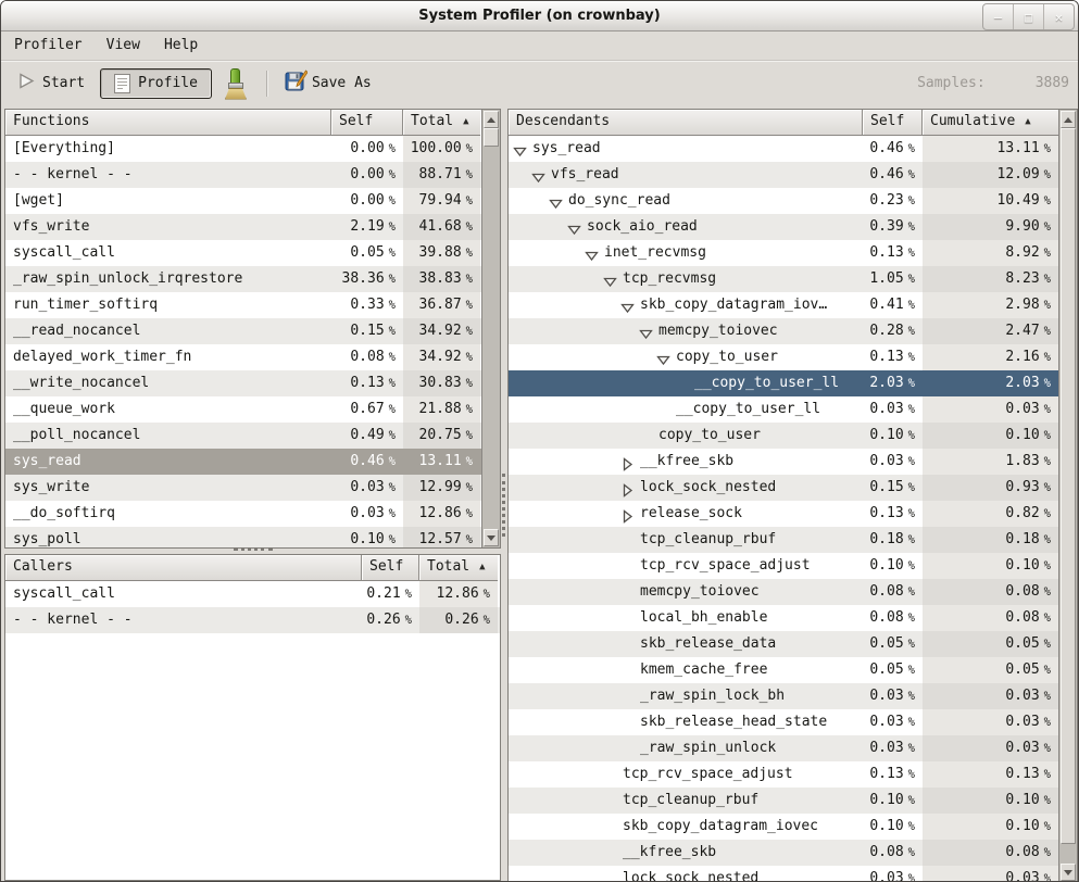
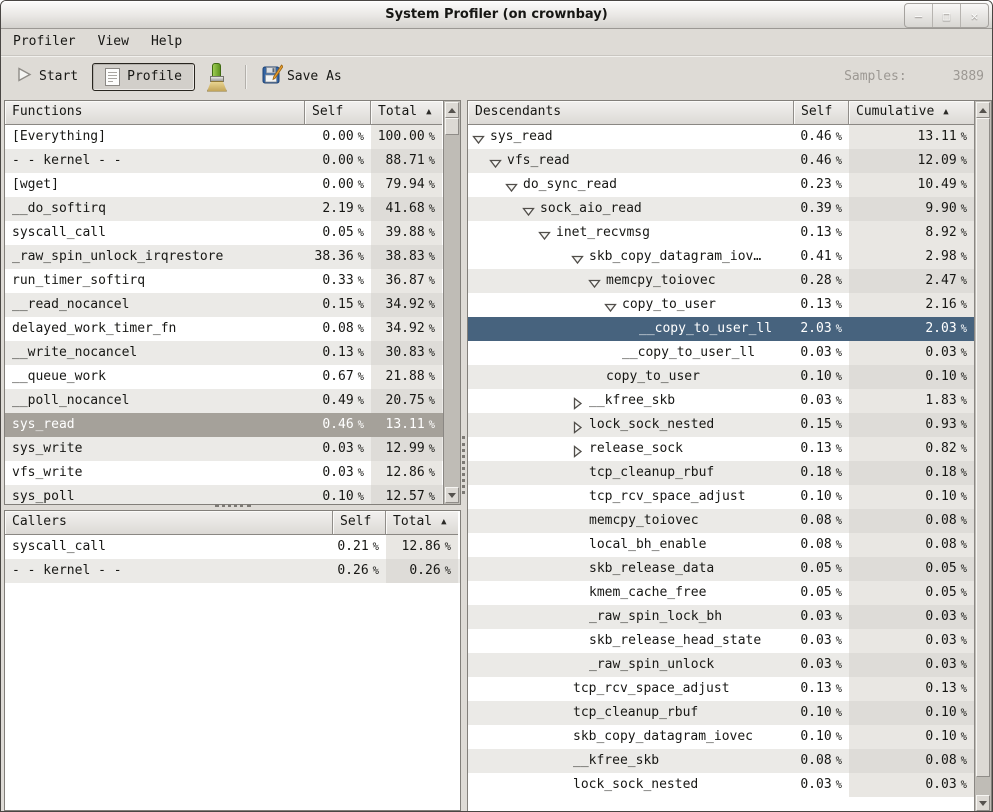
  System Profiler (on crownbay)
  –
  □
  ✕
  Profiler
  View
  Help
  Start
  Profile
  Save As
  Samples:
  3889
  Functions
  Self
  Total ▲
  [Everything]
  0.00 %
  100.00 %
  - - kernel - -
  0.00 %
  88.71 %
  [wget]
  0.00 %
  79.94 %
- vfs_write
+ __do_softirq
  2.19 %
  41.68 %
  syscall_call
  0.05 %
  39.88 %
  _raw_spin_unlock_irqrestore
  38.36 %
  38.83 %
  run_timer_softirq
  0.33 %
  36.87 %
  __read_nocancel
  0.15 %
  34.92 %
  delayed_work_timer_fn
  0.08 %
  34.92 %
  __write_nocancel
  0.13 %
  30.83 %
  __queue_work
  0.67 %
  21.88 %
  __poll_nocancel
  0.49 %
  20.75 %
  sys_read
  0.46 %
  13.11 %
  sys_write
  0.03 %
  12.99 %
- __do_softirq
+ vfs_write
  0.03 %
  12.86 %
  sys_poll
  0.10 %
  12.57 %
  Callers
  Self
  Total ▲
  syscall_call
  0.21 %
  12.86 %
  - - kernel - -
  0.26 %
  0.26 %
  Descendants
  Self
  Cumulative ▲
  sys_read
  0.46 %
  13.11 %
  vfs_read
  0.46 %
  12.09 %
  do_sync_read
  0.23 %
  10.49 %
  sock_aio_read
  0.39 %
  9.90 %
  inet_recvmsg
  0.13 %
  8.92 %
- tcp_recvmsg
- 1.05 %
- 8.23 %
  skb_copy_datagram_iov…
  0.41 %
  2.98 %
  memcpy_toiovec
  0.28 %
  2.47 %
  copy_to_user
  0.13 %
  2.16 %
  __copy_to_user_ll
  2.03 %
  2.03 %
  __copy_to_user_ll
  0.03 %
  0.03 %
  copy_to_user
  0.10 %
  0.10 %
  __kfree_skb
  0.03 %
  1.83 %
  lock_sock_nested
  0.15 %
  0.93 %
  release_sock
  0.13 %
  0.82 %
  tcp_cleanup_rbuf
  0.18 %
  0.18 %
  tcp_rcv_space_adjust
  0.10 %
  0.10 %
  memcpy_toiovec
  0.08 %
  0.08 %
  local_bh_enable
  0.08 %
  0.08 %
  skb_release_data
  0.05 %
  0.05 %
  kmem_cache_free
  0.05 %
  0.05 %
  _raw_spin_lock_bh
  0.03 %
  0.03 %
  skb_release_head_state
  0.03 %
  0.03 %
  _raw_spin_unlock
  0.03 %
  0.03 %
  tcp_rcv_space_adjust
  0.13 %
  0.13 %
  tcp_cleanup_rbuf
  0.10 %
  0.10 %
  skb_copy_datagram_iovec
  0.10 %
  0.10 %
  __kfree_skb
  0.08 %
  0.08 %
  lock_sock_nested
  0.03 %
  0.03 %
